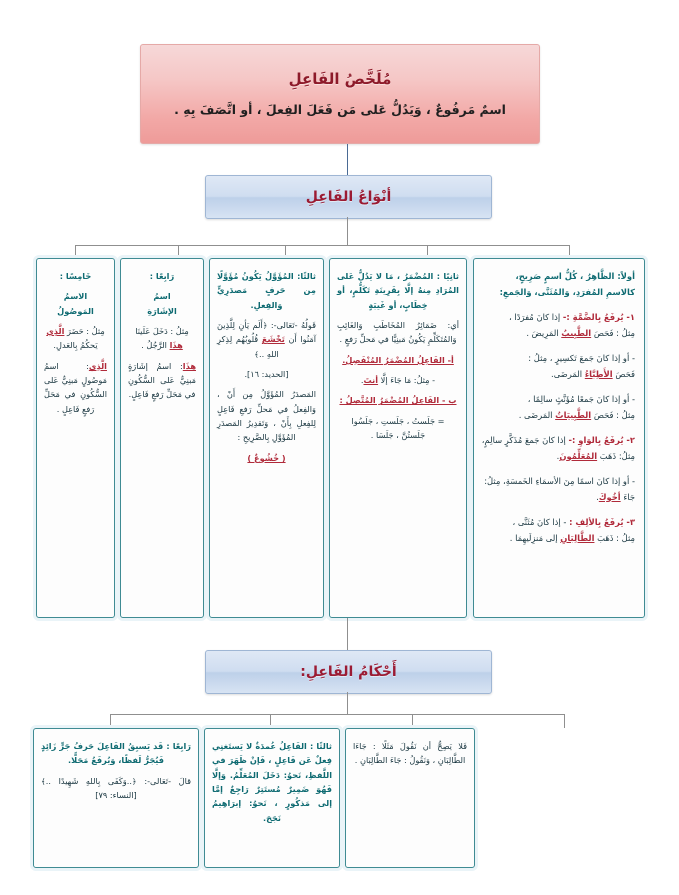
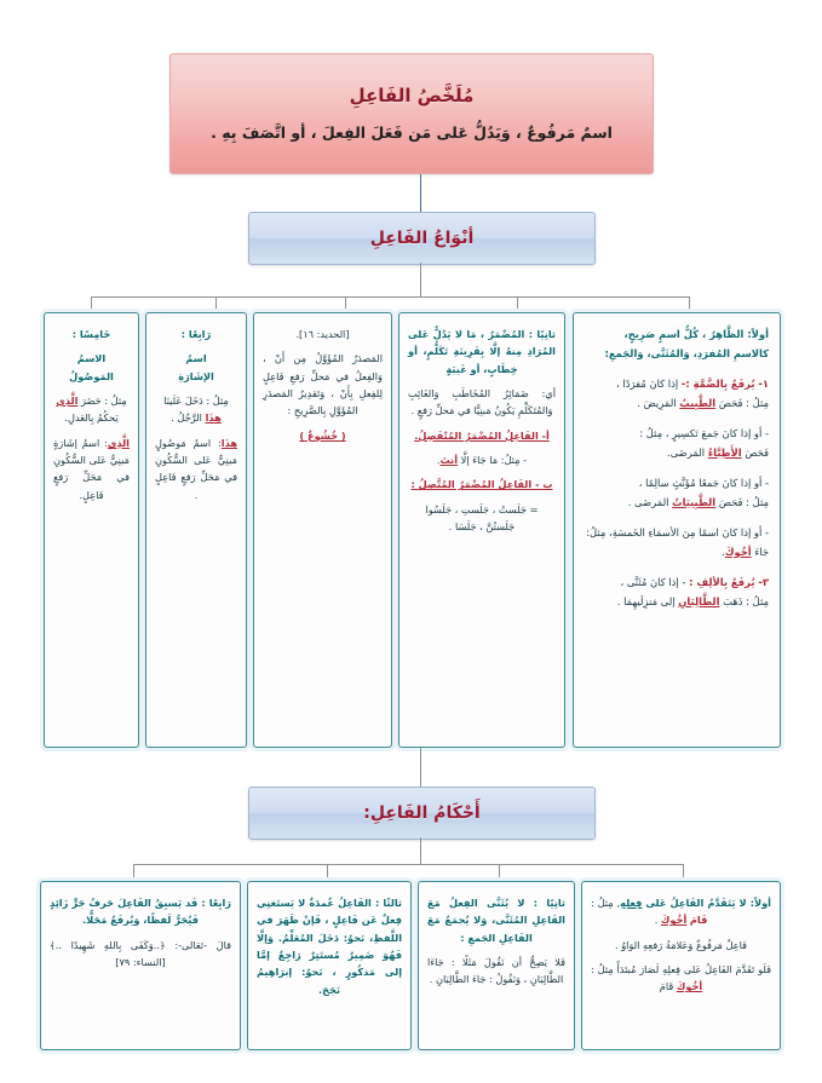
  مُلَخَّصُ الفَاعِلِ
  اسمٌ مَرفُوعٌ ، وَيَدُلُّ عَلى مَن فَعَلَ الفِعلَ ، أو اتَّصَفَ بِهِ .
  أنْوَاعُ الفَاعِلِ
  أولاً: الظَّاهِرُ ، كُلُّ اسمٍ صَرِيحٍ،
  كالاسمِ المُفرَدِ، وَالمُثَنَّى، وَالجَمعِ:
  ١- يُرفَعُ بِالضَّمَّةِ :- إذا كانَ مُفرَدًا ،
  مِثلُ : فَحَصَ الطَّبِيبُ المَرِيضَ .
  - أو إذا كانَ جَمعَ تَكسِيرٍ ، مِثلُ :
  فَحَصَ الأَطِبَّاءُ المَرضَى.
  - أو إذا كانَ جَمعًا مُؤَنَّثٍ سالِمًا ،
  مِثلُ : فَحَصَ الطَّبِيبَاتُ المَرضَى .
- ٢- يُرفَعُ بِالوَاوِ :- إذا كانَ جَمعَ مُذَكَّرٍ سالِمٍ، مِثلُ: ذَهَبَ المُعَلِّمُونَ.
  - أو إذا كانَ اسمًا مِنَ الأسمَاءِ الخَمسَةِ، مِثلُ: جَاءَ أخُوكَ.
  ٣- يُرفَعُ بِالألِفِ : - إذا كانَ مُثَنَّى ،
  مِثلُ : ذَهَبَ الطَّالِبَانِ إلى مَنزِلَيهِمَا .
  ثانِيًا : المُضْمَرُ ، مَا لا يَدُلُّ عَلى المُرَادِ مِنهُ إلَّا بِقَرِينَةِ تَكَلُّمٍ، أو خِطَابٍ، أو غَيبَةٍ
  أي: ضَمَائِرُ المُخَاطَبِ وَالغَائِبِ وَالمُتَكَلِّمِ يَكُونُ مَبنِيًّا في مَحلِّ رَفعٍ .
  أ- الفَاعِلُ المُضْمَرُ المُنْفَصِلُ.
  - مِثلُ: مَا جَاءَ إلَّا أنتَ.
  ب - الفَاعِلُ المُضْمَرُ المُتَّصِلُ :
  = جَلَستُ ، جَلَستِ ، جَلَسُوا
  جَلَستُنَّ ، جَلَسَا .
- ثالثًا: المُؤَوَّلُ يَكُونُ مُؤَوَّلًا مِن حَرفٍ مَصدَرِيٍّ وَالفِعلِ.
- قَولُهُ -تَعَالى-: ﴿أَلَم يَأنِ لِلَّذِينَ آمَنُوا أَن تَخْشَعَ قُلُوبُهُم لِذِكرِ اللهِ ..﴾
  [الحديد: ١٦].
  المَصدَرُ المُؤَوَّلُ مِن أَنْ ، وَالفِعلُ في مَحلِّ رَفعِ فَاعِلٍ لِلفِعلِ بِأَنْ ، وَتَقدِيرُ المَصدَرِ المُؤَوَّلِ بِالصَّرِيحِ :
  ( خُشُوعٌ )
  رَابِعًا :
  اسمُ
  الإشَارَةِ
  مِثلُ : دَخَلَ عَلَينَا هذَا الرَّجُلُ .
- هذَا: اسمُ إشَارَةٍ مَبنِيٌّ عَلى السُّكُونِ في مَحَلِّ رَفعٍ فَاعِلٍ.
+ هذَا: اسمُ مَوصُولٍ مَبنِيٌّ عَلى السُّكُونِ في مَحَلِّ رَفعٍ فَاعِلٍ .
  خَامِسًا :
  الاسمُ
  المَوصُولُ
  مِثلُ : حَضَرَ الَّذِي يَحكُمُ بِالعَدلِ.
- الَّذِي: اسمُ مَوصُولٍ مَبنِيٌّ عَلى السُّكُونِ في مَحَلِّ رَفعٍ فَاعِلٍ .
+ الَّذِي: اسمُ إشَارَةٍ مَبنِيٌّ عَلى السُّكُونِ في مَحَلِّ رَفعٍ فَاعِلٍ.
  أَحْكَامُ الفَاعِلِ:
+ أولاً: لا يَتَقَدَّمُ الفَاعِلُ عَلى فِعلِهِ, مِثلُ : قَامَ أخُوكَ .
+ فَاعِلٌ مَرفُوعٌ وَعَلامَةُ رَفعِهِ الوَاوُ .
+ فَلَو تَقَدَّمَ الفَاعِلُ عَلى فِعلِهِ لَصَارَ مُبتَدَأً مِثلُ : أخُوكَ قَامَ
+ ثانِيًا : لا يُثَنَّى الفِعلُ مَعَ الفَاعِلِ المُثَنَّى، وَلا يُجمَعُ مَعَ الفَاعِلِ الجَمعِ :
  فَلا يَصِحُّ أن نَقُولَ مَثَلًا : جَاءَا الطَّالِبَانِ ، وَنَقُولُ : جَاءَ الطَّالِبَانِ .
  ثالثًا : الفَاعِلُ عُمدَةٌ لا يَستَغنِي فِعلٌ عَن فَاعِلٍ ، فَإنْ ظَهَرَ في اللَّفظِ، نَحوُ: دَخَلَ المُعَلِّمُ. وَإلَّا فَهُوَ ضَمِيرٌ مُستَتِرٌ رَاجِعٌ إمَّا إلى مَذكُورٍ ، نَحوُ: إبرَاهِيمُ نَجَحَ.
  رَابِعًا : قَد يَسبِقُ الفَاعِلَ حَرفُ جَرٍّ زَائِدٍ فَيُجَرُّ لَفظًا، وَيُرفَعُ مَحَلًّا.
  قالَ -تَعَالى-: ﴿..وَكَفَى بِاللهِ شَهِيدًا ..﴾ [النساء: ٧٩]
